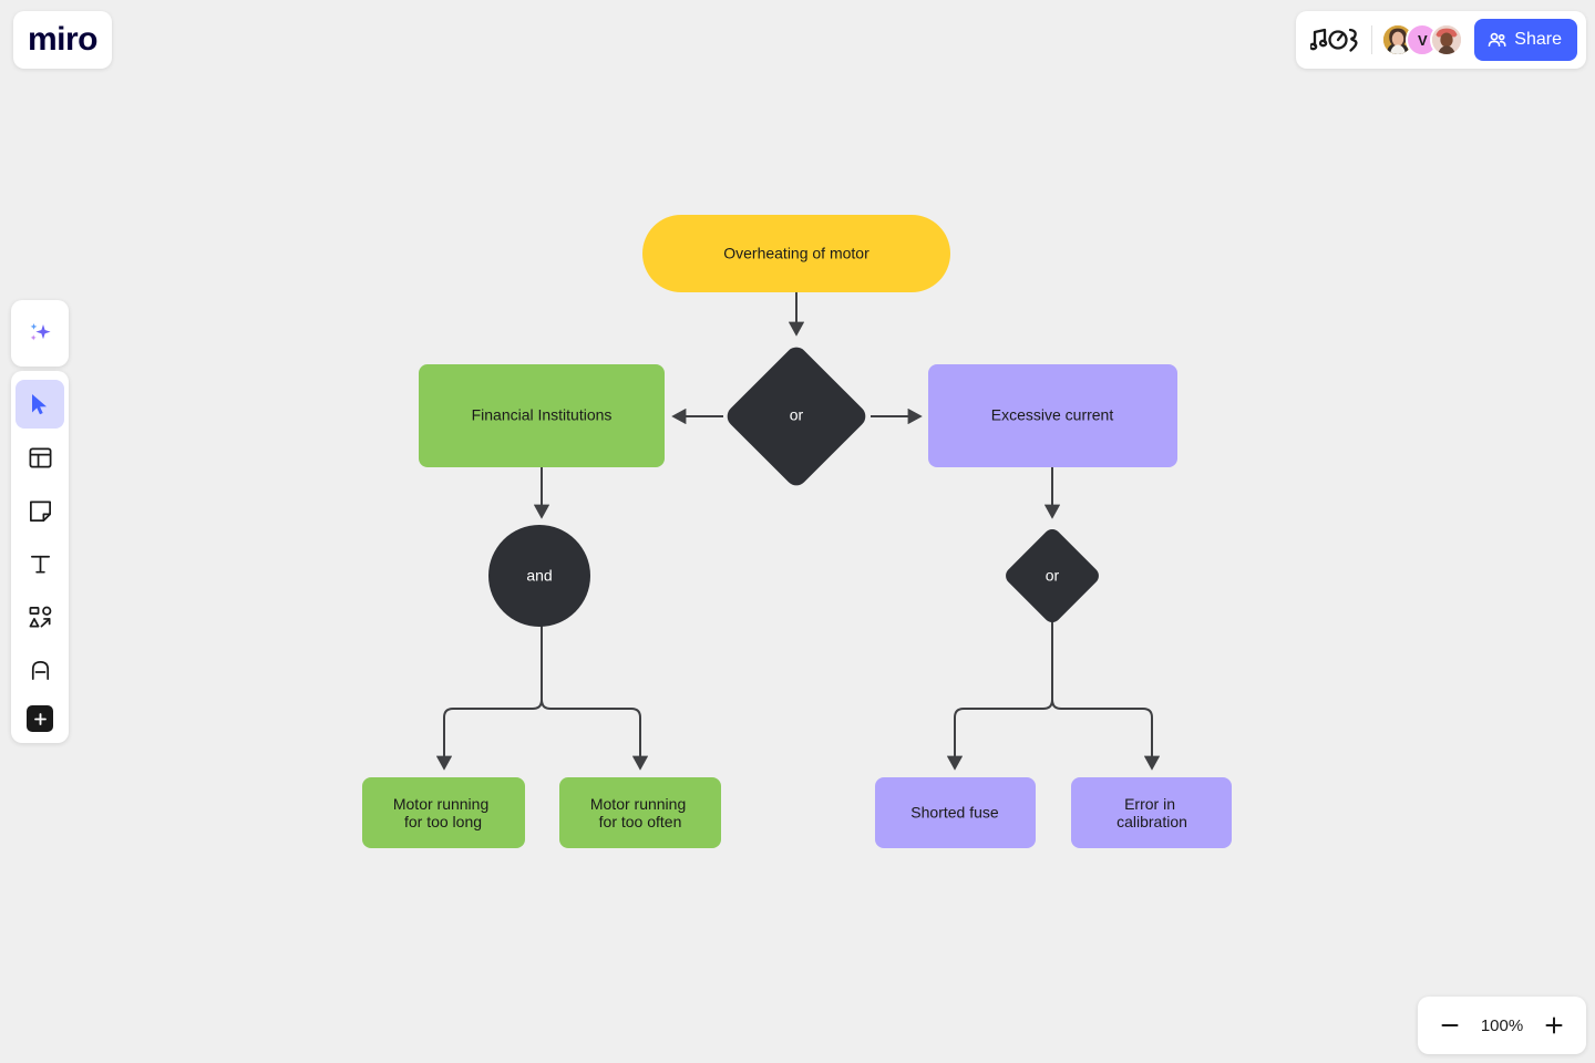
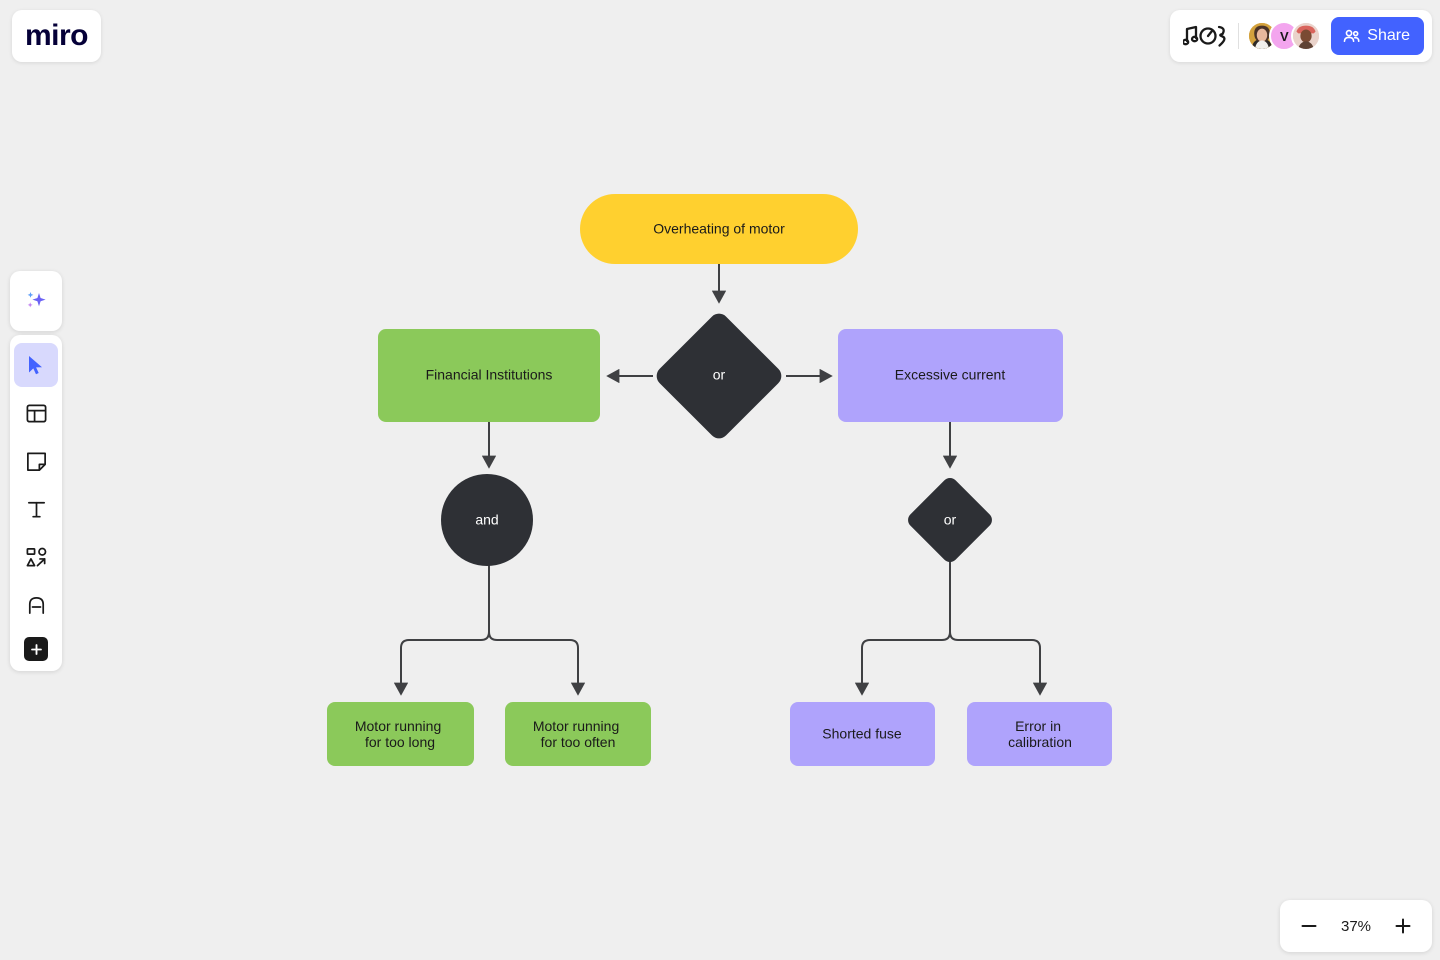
  Overheating of motor
  Financial Institutions
  or
  Excessive current
  and
  or
  Motor running for too long
  Motor running for too often
  Shorted fuse
  Error in calibration
  miro
  V
  Share
- 100%
+ 37%
